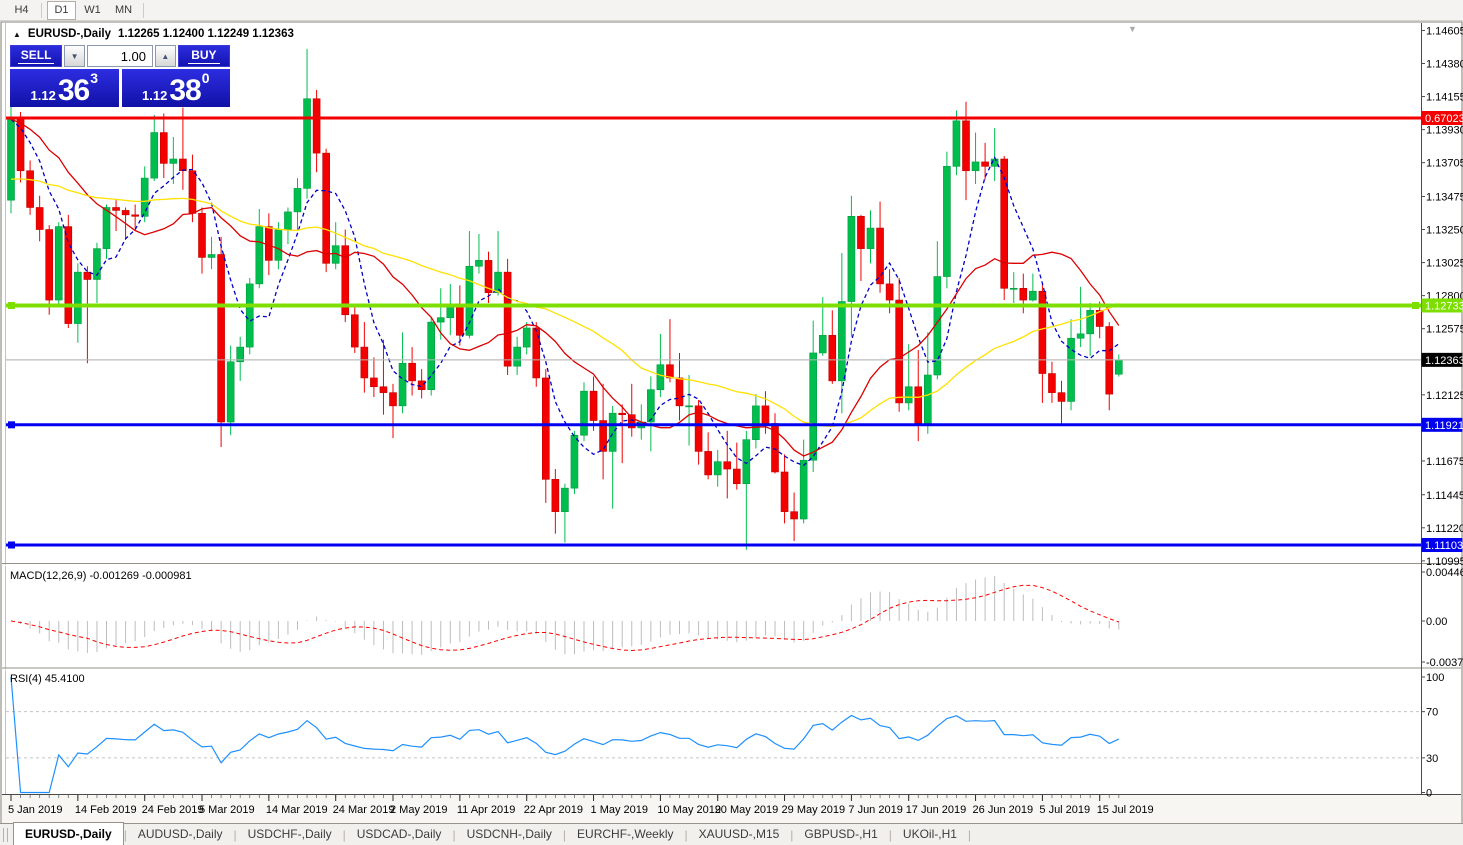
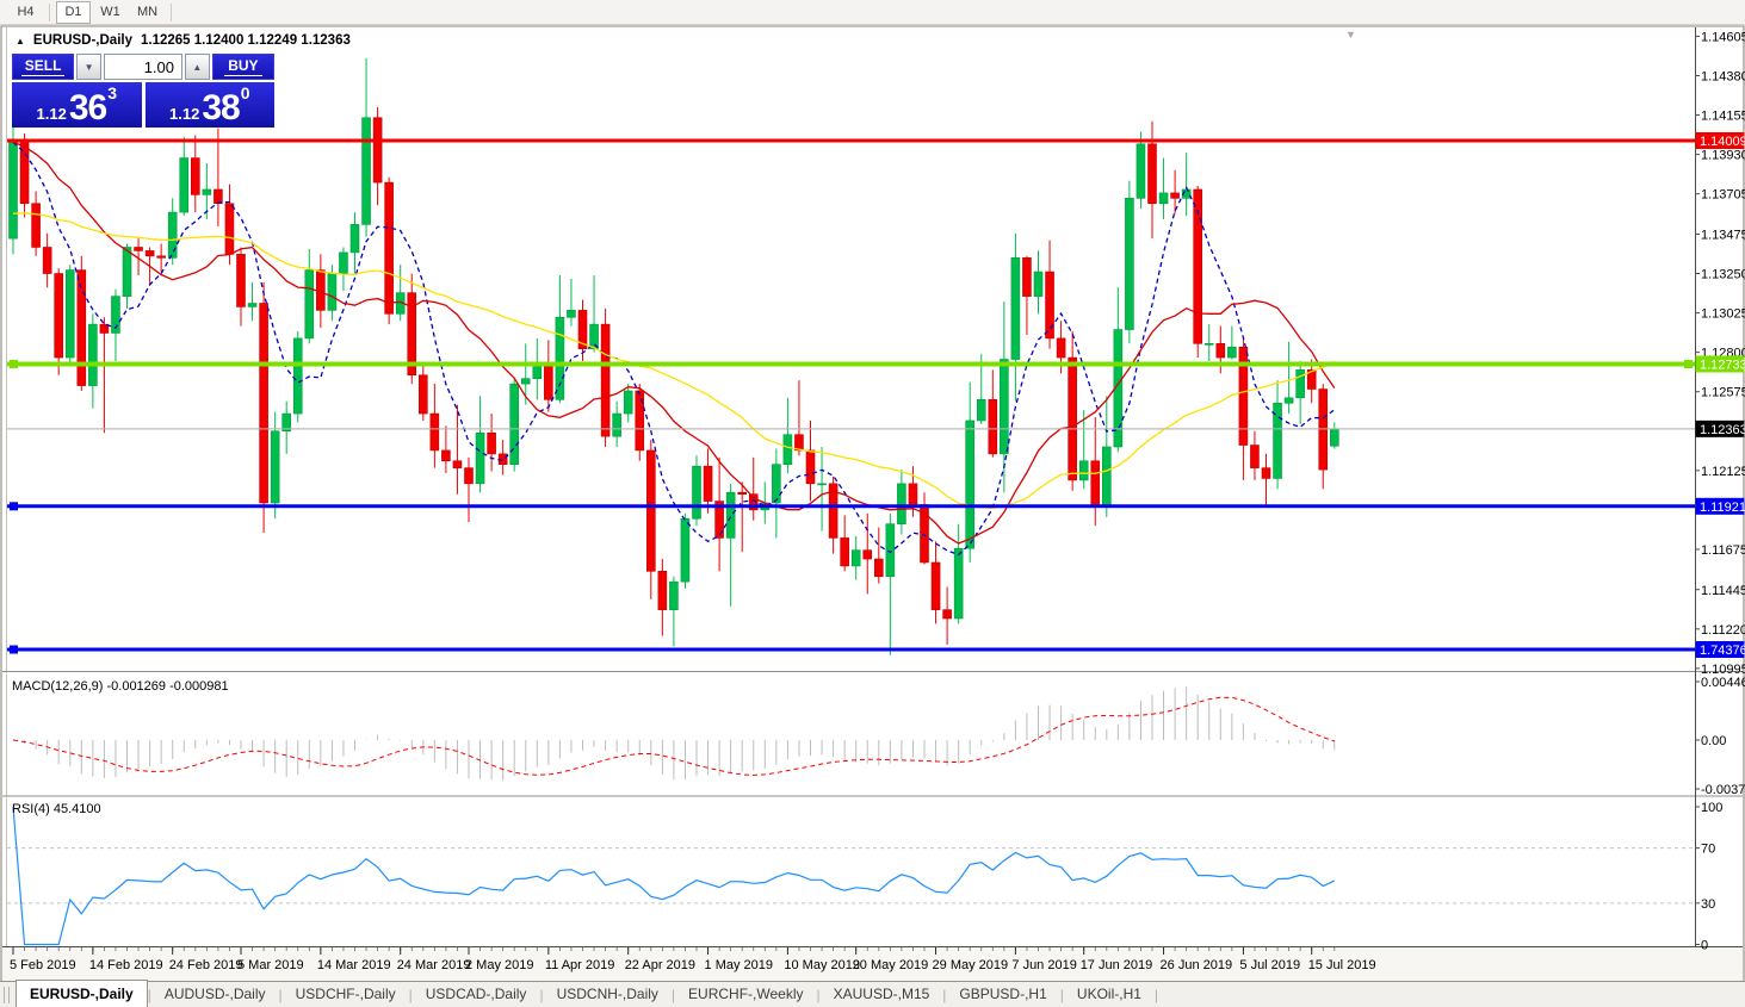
  H4
  D1
  W1
  MN
  1.1460
  1.1438
  1.1415
  1.1393
  1.1370
  1.1347
  1.1325
  1.1302
  1.1280
  1.1257
  1.1212
  1.11675
  1.11445
  1.11220
  1.1099
- 0.67023
+ 1.14009
  1.12733
  1.12363
  1.11921
- 1.11103
+ 1.74376
  0.0044
  0.00
  -0.0037
  100
  70
  30
  0
- 5 Jan 2019
+ 5 Feb 2019
  14 Feb 2019
  24 Feb 2019
  5 Mar 2019
  14 Mar 2019
  24 Mar 2019
  2 May 2019
  11 Apr 2019
  22 Apr 2019
  1 May 2019
  10 May 2019
  20 May 2019
  29 May 2019
  7 Jun 2019
  17 Jun 2019
  26 Jun 2019
  5 Jul 2019
  15 Jul 2019
  ▲
  EURUSD-,Daily
  1.12265 1.12400 1.12249 1.12363
  SELL
  ▼
  1.00
  ▲
  BUY
  1.12
  36
  3
  1.12
  38
  0
  ▼
  MACD(12,26,9) -0.001269 -0.000981
  RSI(4) 45.4100
  EURUSD-,Daily
  |
  AUDUSD-,Daily
  |
  USDCHF-,Daily
  |
  USDCAD-,Daily
  |
  USDCNH-,Daily
  |
  EURCHF-,Weekly
  |
  XAUUSD-,M15
  |
  GBPUSD-,H1
  |
  UKOil-,H1
  |
